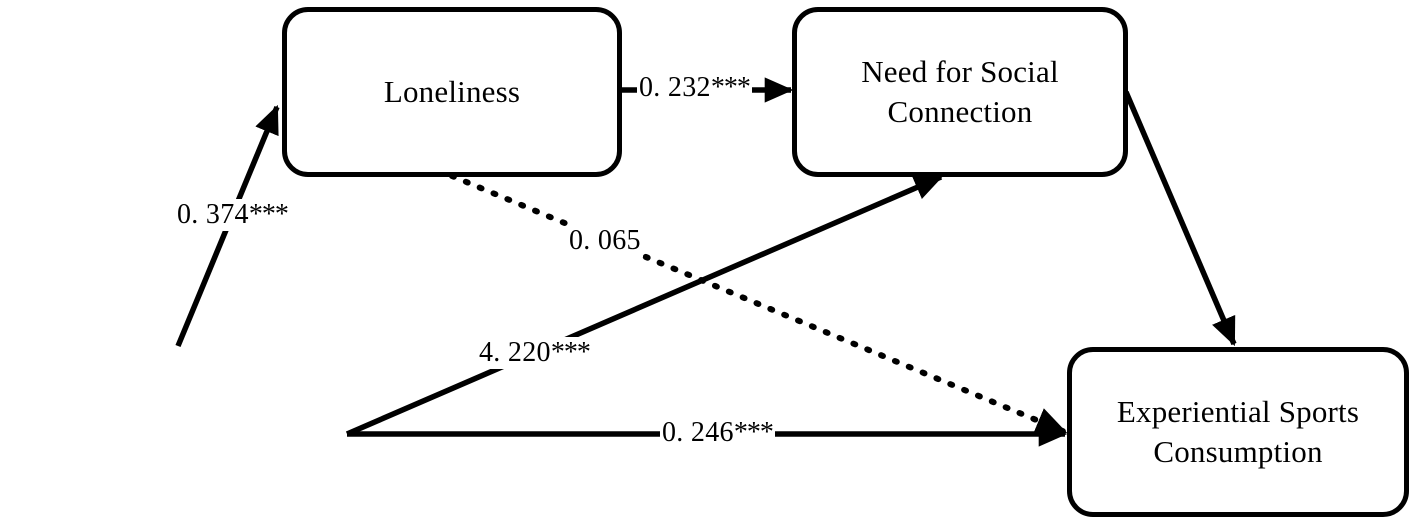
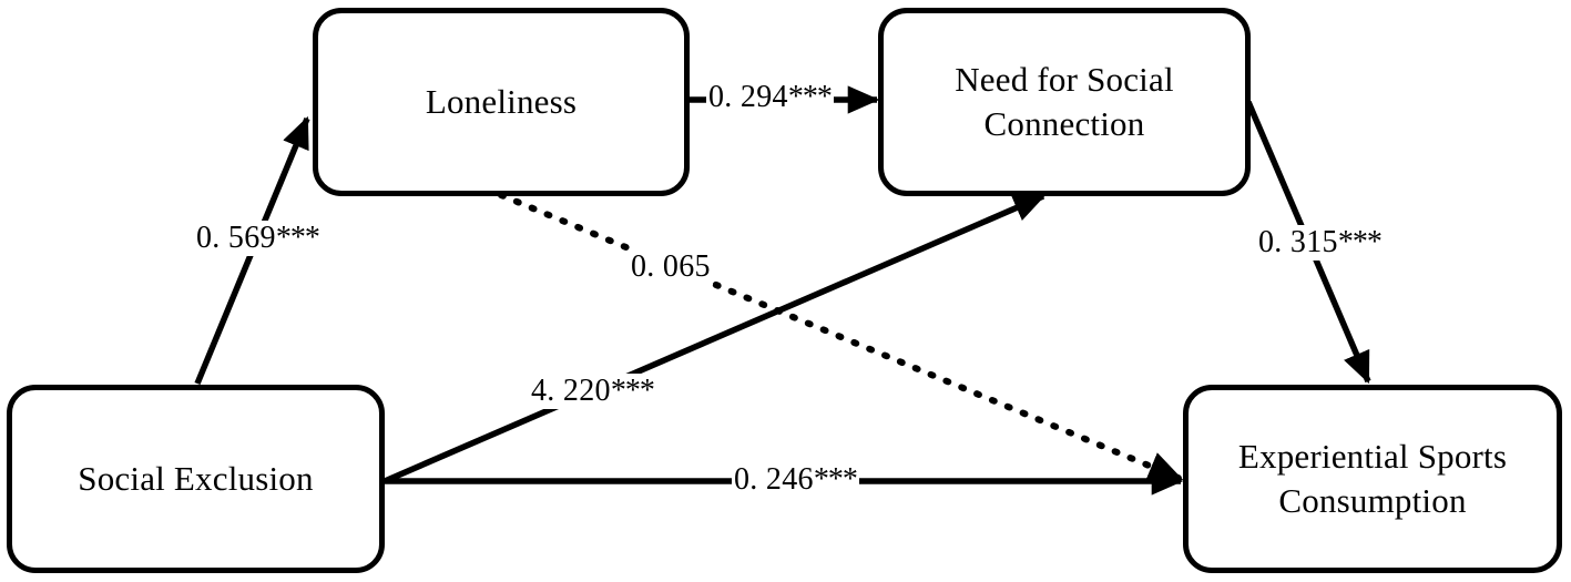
  Loneliness
  Need for Social
  Connection
+ Social Exclusion
  Experiential Sports
  Consumption
- 0. 374***
+ 0. 569***
- 0. 232***
+ 0. 294***
+ 0. 315***
  0. 065
  4. 220***
  0. 246***
